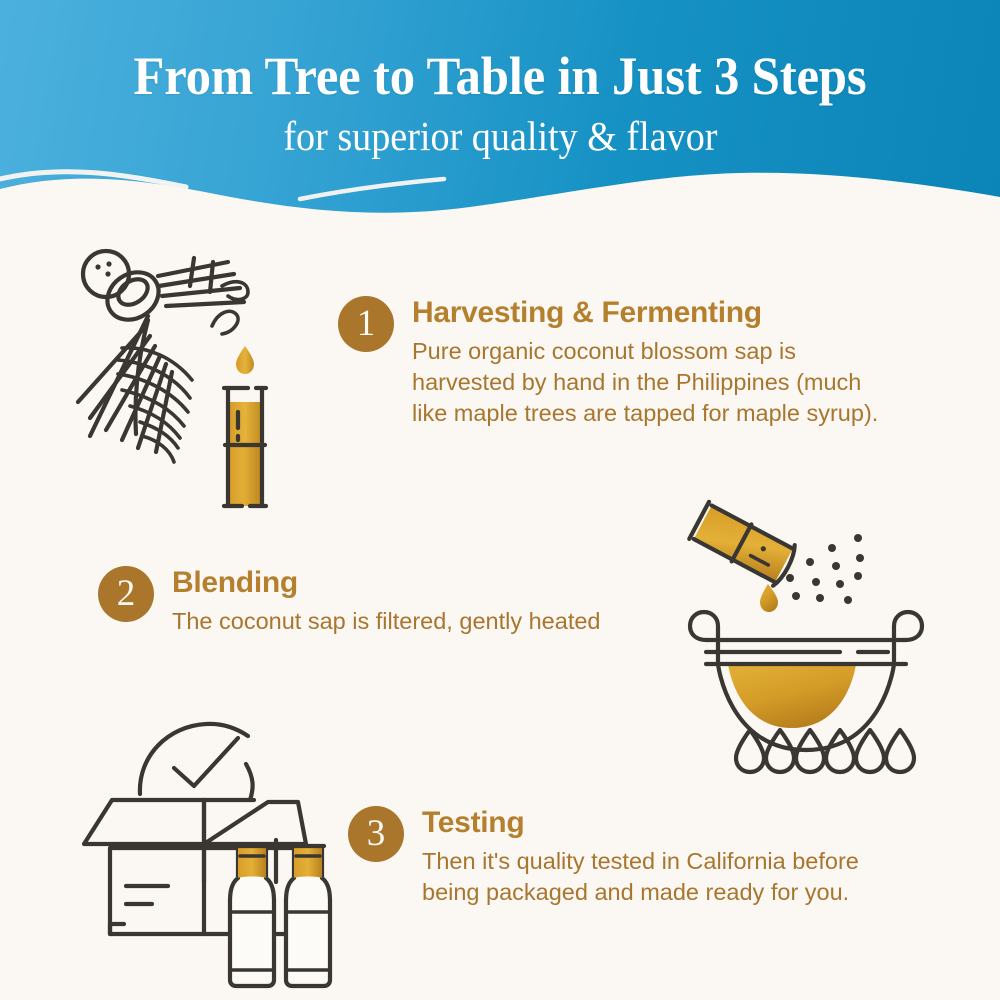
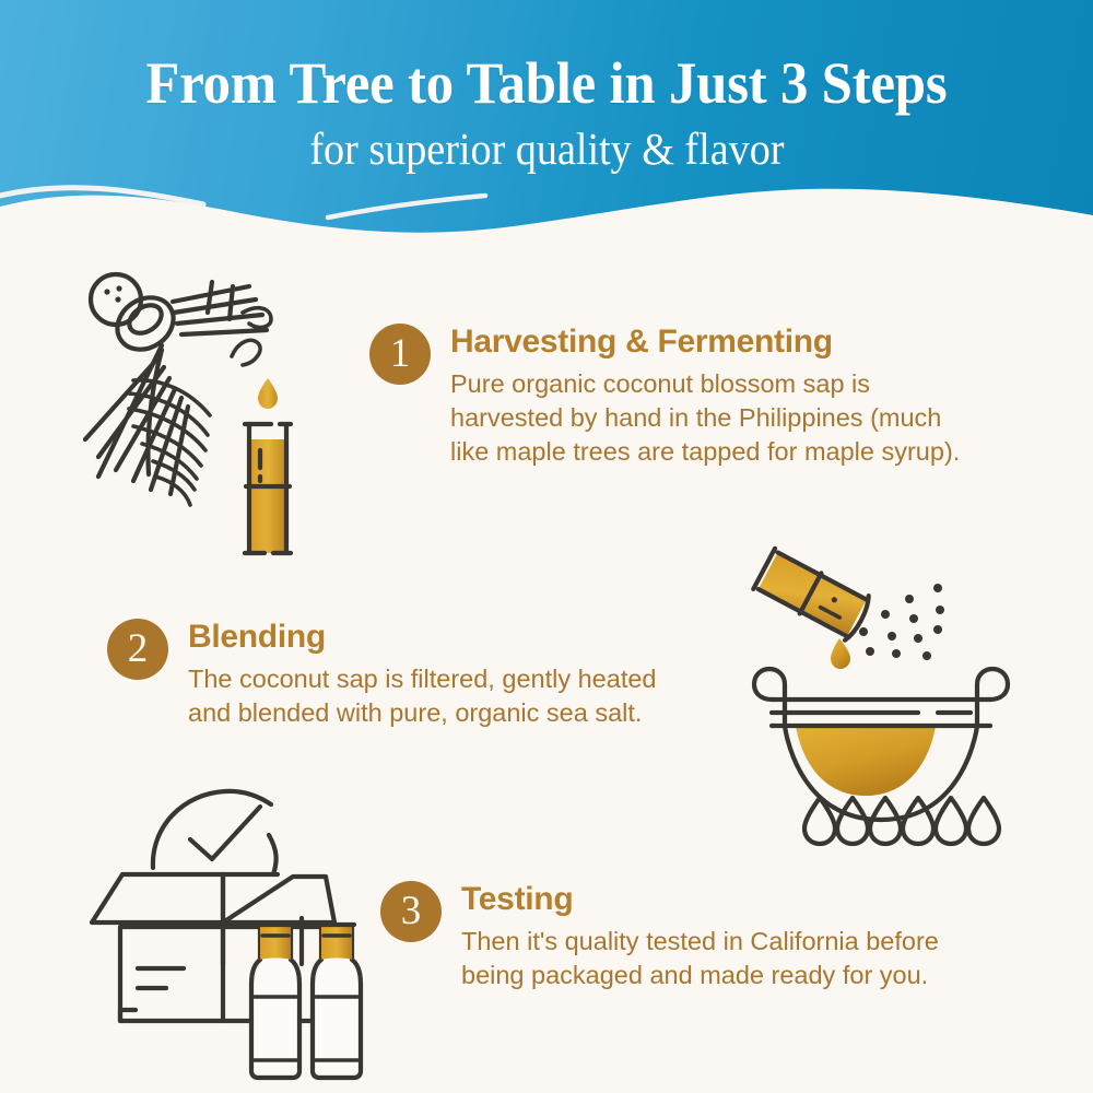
  From Tree to Table in Just 3 Steps
  for superior quality & flavor
  1
  Harvesting & Fermenting
  Pure organic coconut blossom sap is
  harvested by hand in the Philippines (much
  like maple trees are tapped for maple syrup).
  2
  Blending
  The coconut sap is filtered, gently heated
+ and blended with pure, organic sea salt.
  3
  Testing
  Then it's quality tested in California before
  being packaged and made ready for you.
